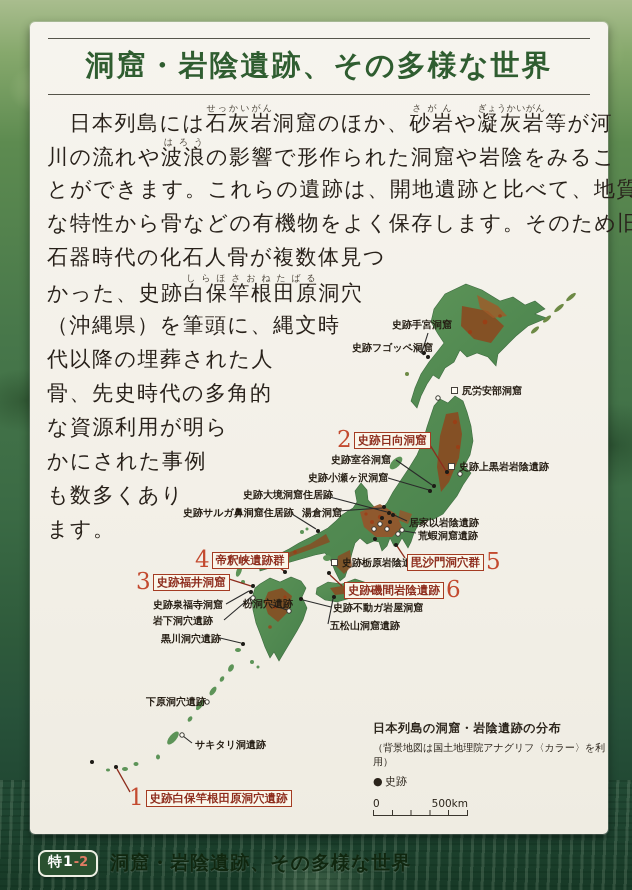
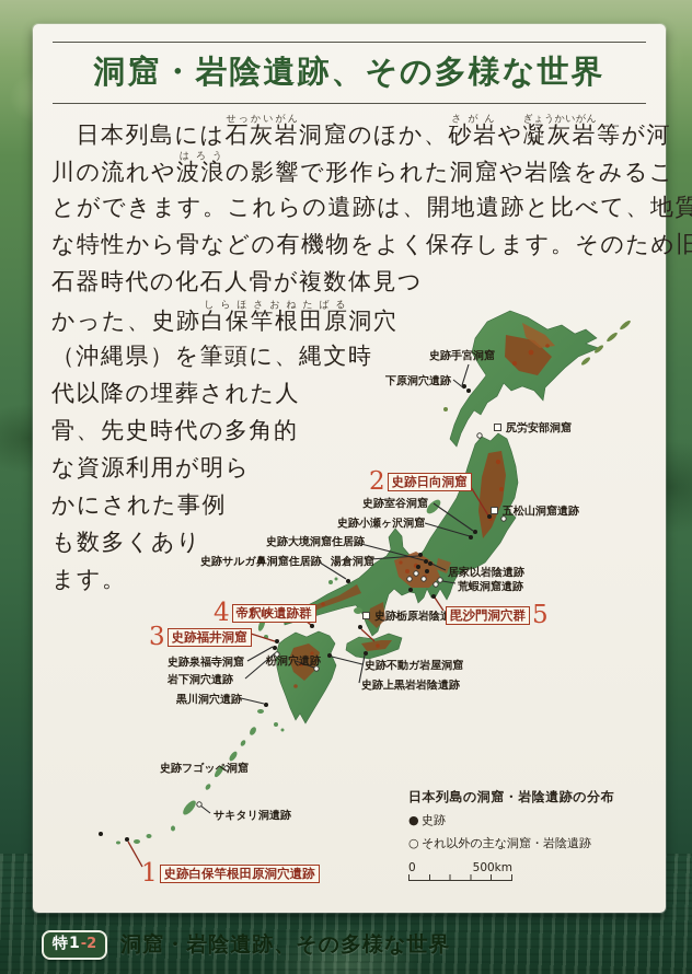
  洞窟・岩陰遺跡、その多様な世界
  日本列島には石灰岩せっかいがん洞窟のほか、砂岩さがんや凝灰岩ぎょうかいがん等が河
  川の流れや波浪はろうの影響で形作られた洞窟や岩陰をみるこ
  とができます。これらの遺跡は、開地遺跡と比べて、地質
  な特性から骨などの有機物をよく保存します。そのため旧
  石器時代の化石人骨が複数体見つ
  かった、史跡白保竿根田原しらほさおねたばる洞穴
  （沖縄県）を筆頭に、縄文時
  代以降の埋葬された人
  骨、先史時代の多角的
  な資源利用が明ら
  かにされた事例
  も数多くあり
  ます。
  史跡手宮洞窟
- 史跡フゴッペ洞窟
+ 下原洞穴遺跡
  尻労安部洞窟
  2
  史跡日向洞窟
  史跡室谷洞窟
  史跡小瀬ヶ沢洞窟
- 史跡上黒岩岩陰遺跡
+ 五松山洞窟遺跡
  史跡大境洞窟住居跡
  史跡サルガ鼻洞窟住居跡
  湯倉洞窟
  居家以岩陰遺跡
  荒蝦洞窟遺跡
  史跡栃原岩陰
  毘沙門洞穴群
  5
- 史跡磯間岩陰遺跡
- 6
  史跡不動ガ岩屋洞窟
- 五松山洞窟遺跡
+ 史跡上黒岩岩陰遺跡
  4
  帝釈峡遺跡群
  3
  史跡福井洞窟
  史跡泉福寺洞窟
  岩下洞穴遺跡
  枌洞穴遺跡
  黒川洞穴遺跡
- 下原洞穴遺跡
+ 史跡フゴッペ洞窟
  サキタリ洞遺跡
  1
  史跡白保竿根田原洞穴遺跡
  日本列島の洞窟・岩陰遺跡の分布
- （背景地図は国土地理院アナグリフ〈カラー〉を利用）
  ● 史跡
+ ○ それ以外の主な洞窟・岩陰遺跡
  0
  500km
  特1
  -2
  洞窟・岩陰遺跡、その多様な世界
